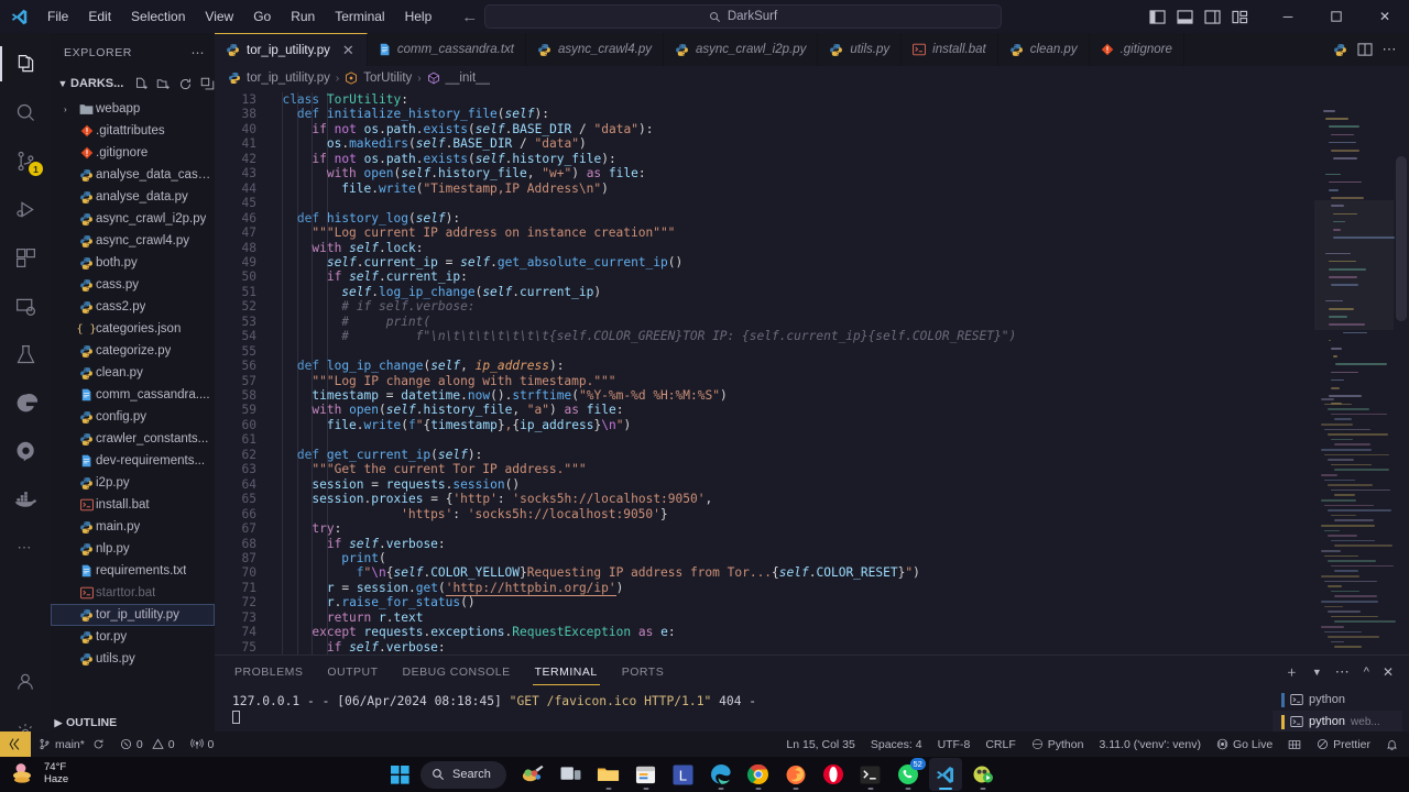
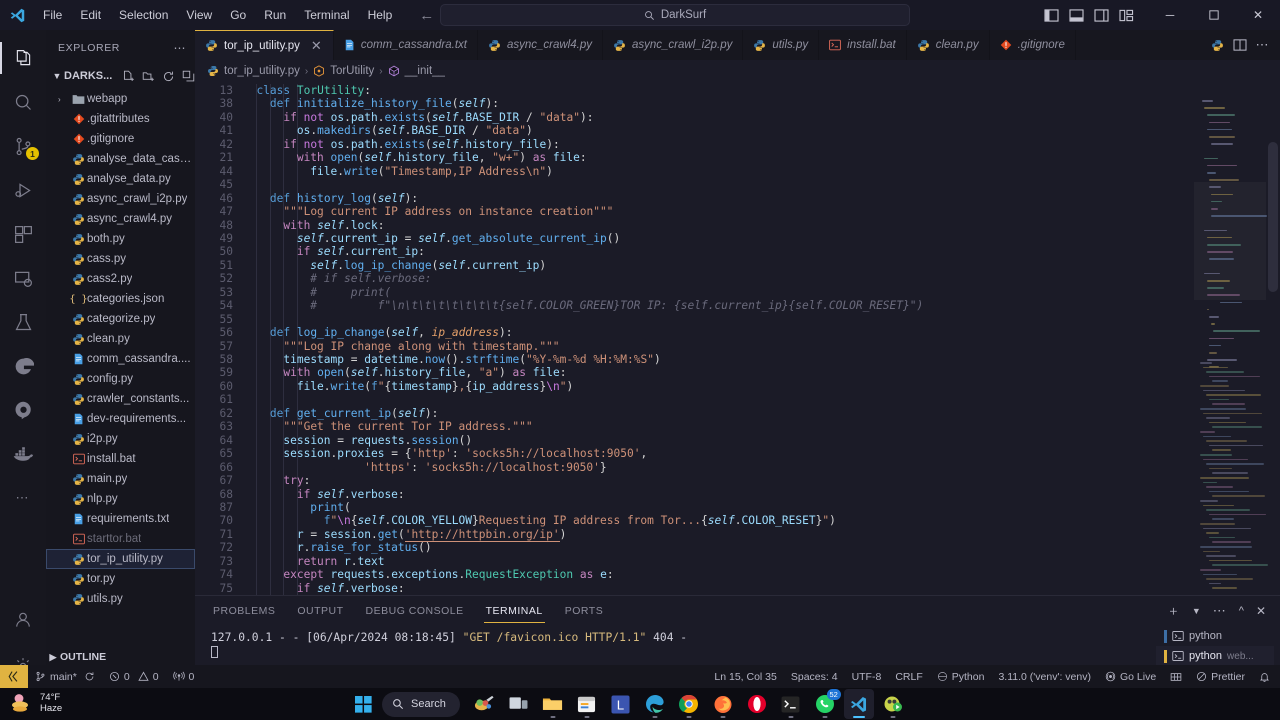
  File
  Edit
  Selection
  View
  Go
  Run
  Terminal
  Help
  ←
  DarkSurf
  ─
  ✕
  1
  ⋯
  EXPLORER
  ⋯
  ▼
  DARKS...
  ›
  webapp
  .gitattributes
  .gitignore
  analyse_data_cass...
  analyse_data.py
  async_crawl_i2p.py
  async_crawl4.py
  both.py
  cass.py
  cass2.py
  { }
  categories.json
  categorize.py
  clean.py
  comm_cassandra....
  config.py
  crawler_constants...
  dev-requirements...
  i2p.py
  install.bat
  main.py
  nlp.py
  requirements.txt
  starttor.bat
  tor_ip_utility.py
  tor.py
  utils.py
  ▶
  OUTLINE
  tor_ip_utility.py
  ✕
  comm_cassandra.txt
  async_crawl4.py
  async_crawl_i2p.py
  utils.py
  install.bat
  clean.py
  .gitignore
  ⋯
  tor_ip_utility.py
  ›
  TorUtility
  ›
  __init__
  13
  class TorUtility:
  38
  def initialize_history_file(self):
  40
  if not os.path.exists(self.BASE_DIR / "data"):
  41
  os.makedirs(self.BASE_DIR / "data")
  42
  if not os.path.exists(self.history_file):
- 43
+ 21
  with open(self.history_file, "w+") as file:
  44
  file.write("Timestamp,IP Address\n")
  45
  46
  def history_log(self):
  47
  """Log current IP address on instance creation"""
  48
  with self.lock:
  49
  self.current_ip = self.get_absolute_current_ip()
  50
  if self.current_ip:
  51
  self.log_ip_change(self.current_ip)
  52
  # if self.verbose:
  53
  # print(
  54
  # f"\n\t\t\t\t\t\t\t{self.COLOR_GREEN}TOR IP: {self.current_ip}{self.COLOR_RESET}")
  55
  56
  def log_ip_change(self, ip_address):
  57
  """Log IP change along with timestamp."""
  58
  timestamp = datetime.now().strftime("%Y-%m-%d %H:%M:%S")
  59
  with open(self.history_file, "a") as file:
  60
  file.write(f"{timestamp},{ip_address}\n")
  61
  62
  def get_current_ip(self):
  63
  """Get the current Tor IP address."""
  64
  session = requests.session()
  65
  session.proxies = {'http': 'socks5h://localhost:9050',
  66
  'https': 'socks5h://localhost:9050'}
  67
  try:
  68
  if self.verbose:
  87
  print(
  70
  f"\n{self.COLOR_YELLOW}Requesting IP address from Tor...{self.COLOR_RESET}")
  71
  r = session.get('http://httpbin.org/ip')
  72
  r.raise_for_status()
  73
  return r.text
  74
  except requests.exceptions.RequestException as e:
  75
  if self.verbose:
  PROBLEMS
  OUTPUT
  DEBUG CONSOLE
  TERMINAL
  PORTS
  ＋
  ▼
  ⋯
  ^
  ✕
  127.0.0.1 - - [06/Apr/2024 08:18:45] "GET /favicon.ico HTTP/1.1" 404 -
  python
  python
  web...
  main*
  0
  0
  0
  Ln 15, Col 35
  Spaces: 4
  UTF-8
  CRLF
  Python
  3.11.0 ('venv': venv)
  Go Live
  Prettier
  74°F
  Haze
  Search
  L
  52
